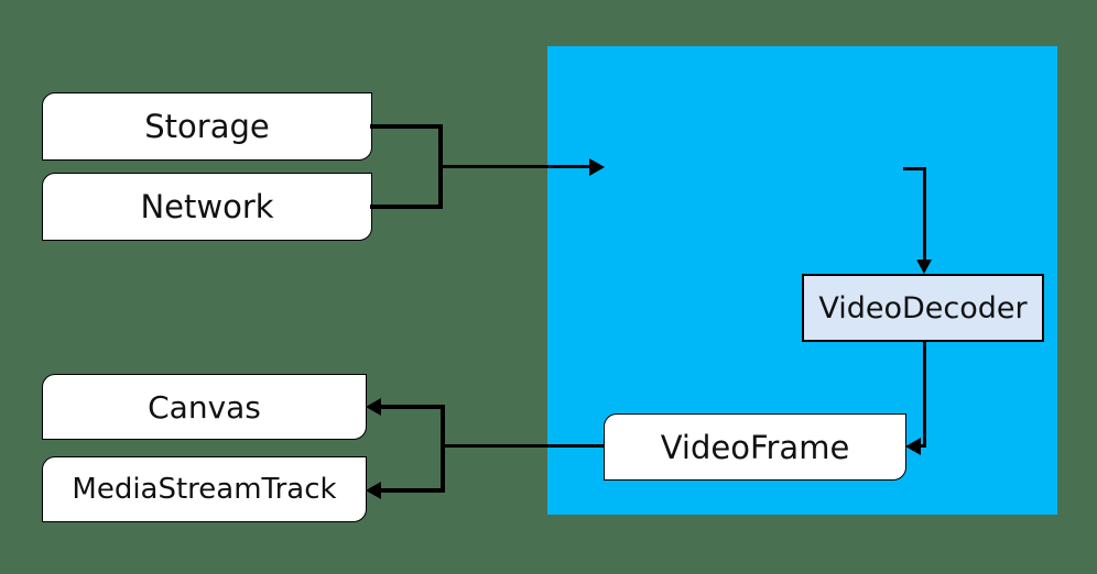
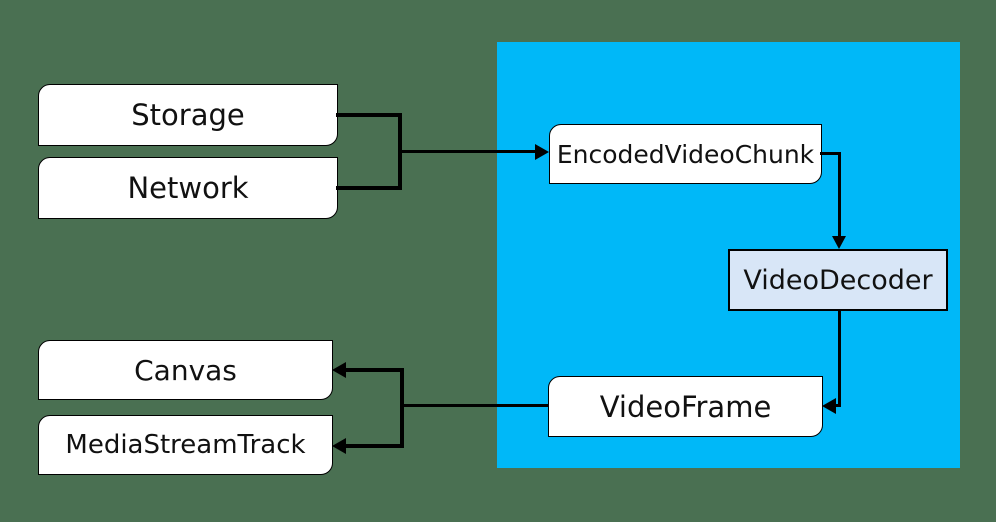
  Storage
  Network
+ EncodedVideoChunk
  VideoDecoder
  VideoFrame
  Canvas
  MediaStreamTrack
